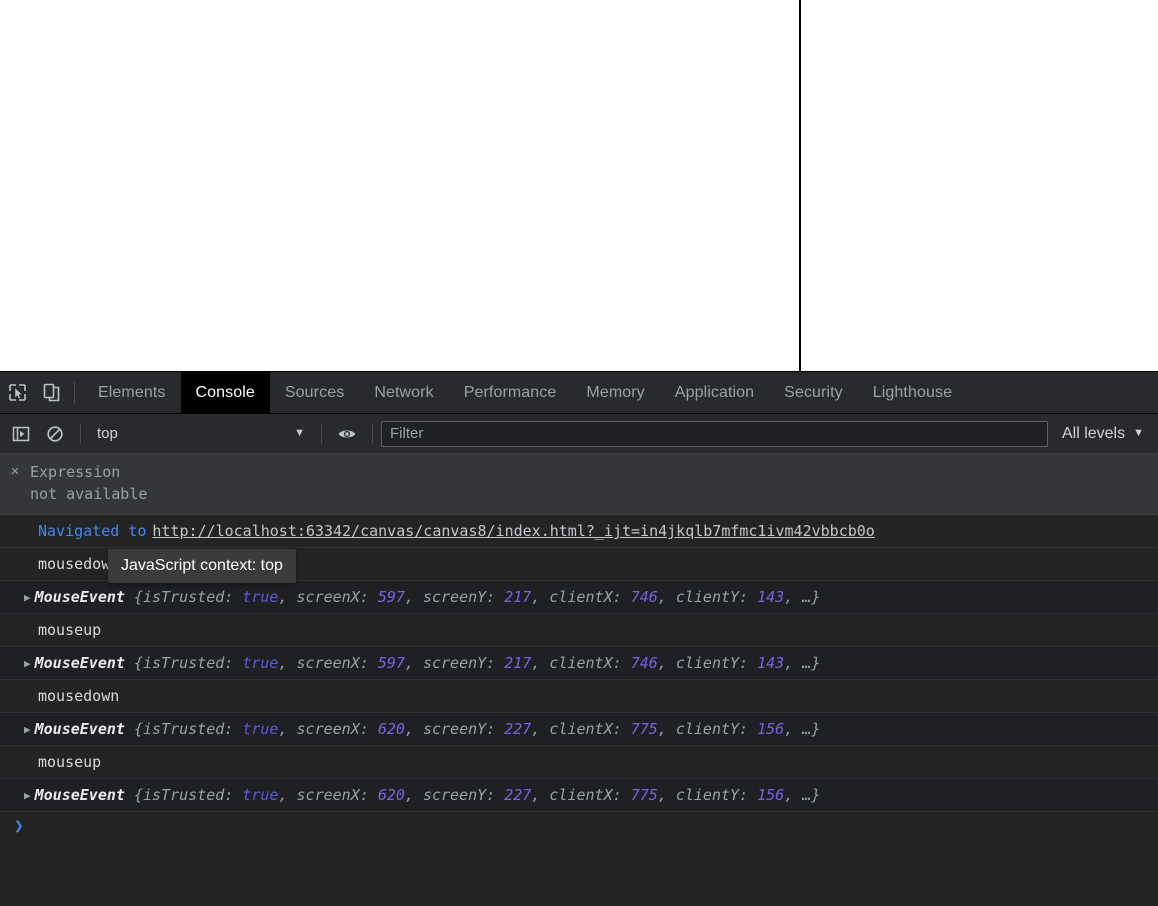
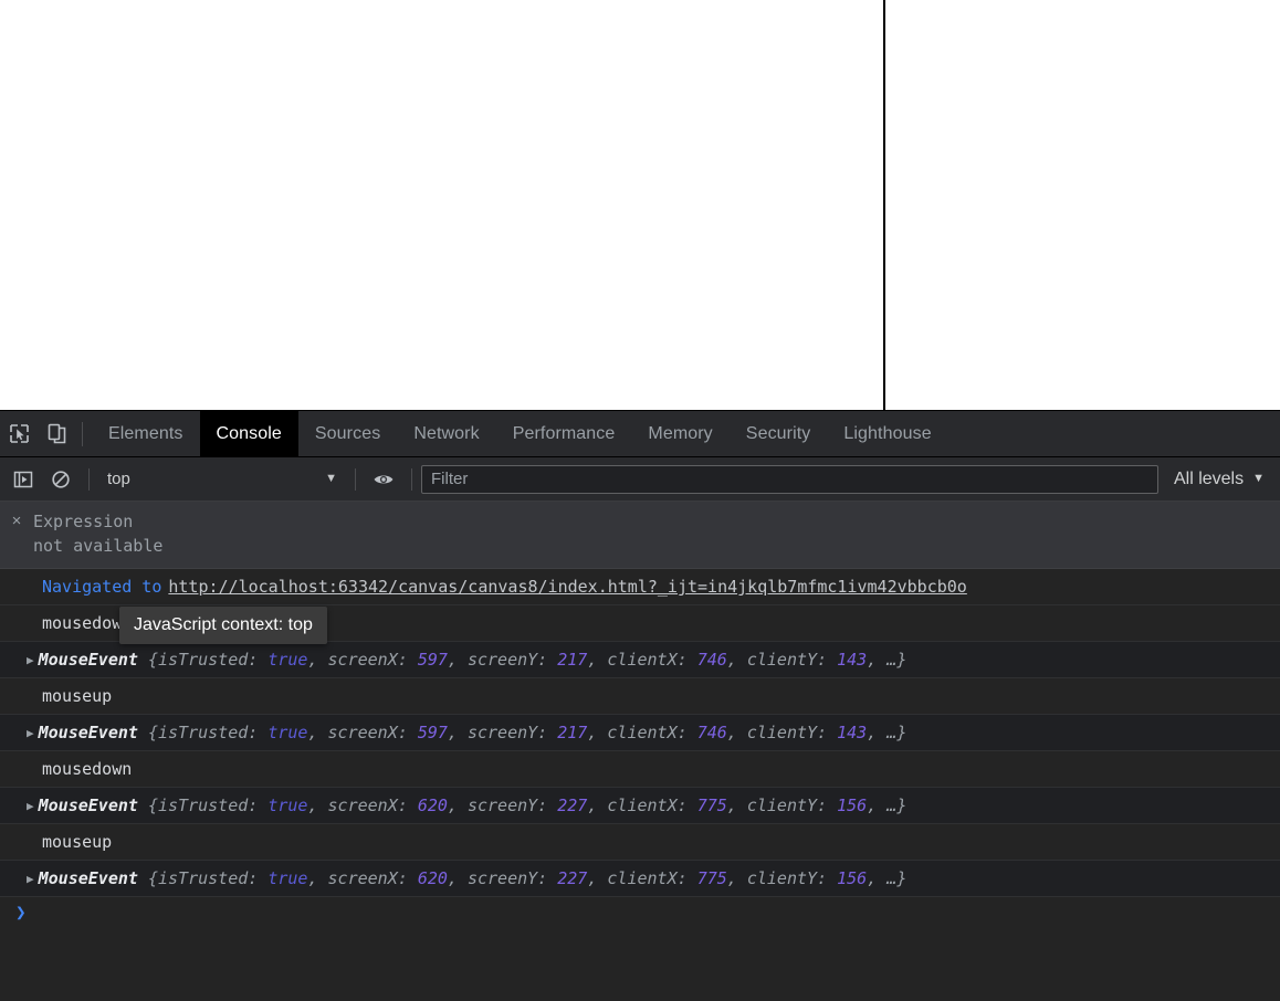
  Elements
  Console
  Sources
  Network
  Performance
  Memory
- Application
  Security
  Lighthouse
  top
  ▼
  Filter
  All levels
  ▼
  ×
  Expression
  not available
  Navigated to
  http://localhost:63342/canvas/canvas8/index.html?_ijt=in4jkqlb7mfmc1ivm42vbbcb0o
  mousedow
  ▶
  MouseEvent {isTrusted: true, screenX: 597, screenY: 217, clientX: 746, clientY: 143, …}
  mouseup
  ▶
  MouseEvent {isTrusted: true, screenX: 597, screenY: 217, clientX: 746, clientY: 143, …}
  mousedown
  ▶
  MouseEvent {isTrusted: true, screenX: 620, screenY: 227, clientX: 775, clientY: 156, …}
  mouseup
  ▶
  MouseEvent {isTrusted: true, screenX: 620, screenY: 227, clientX: 775, clientY: 156, …}
  ❯
  JavaScript context: top
